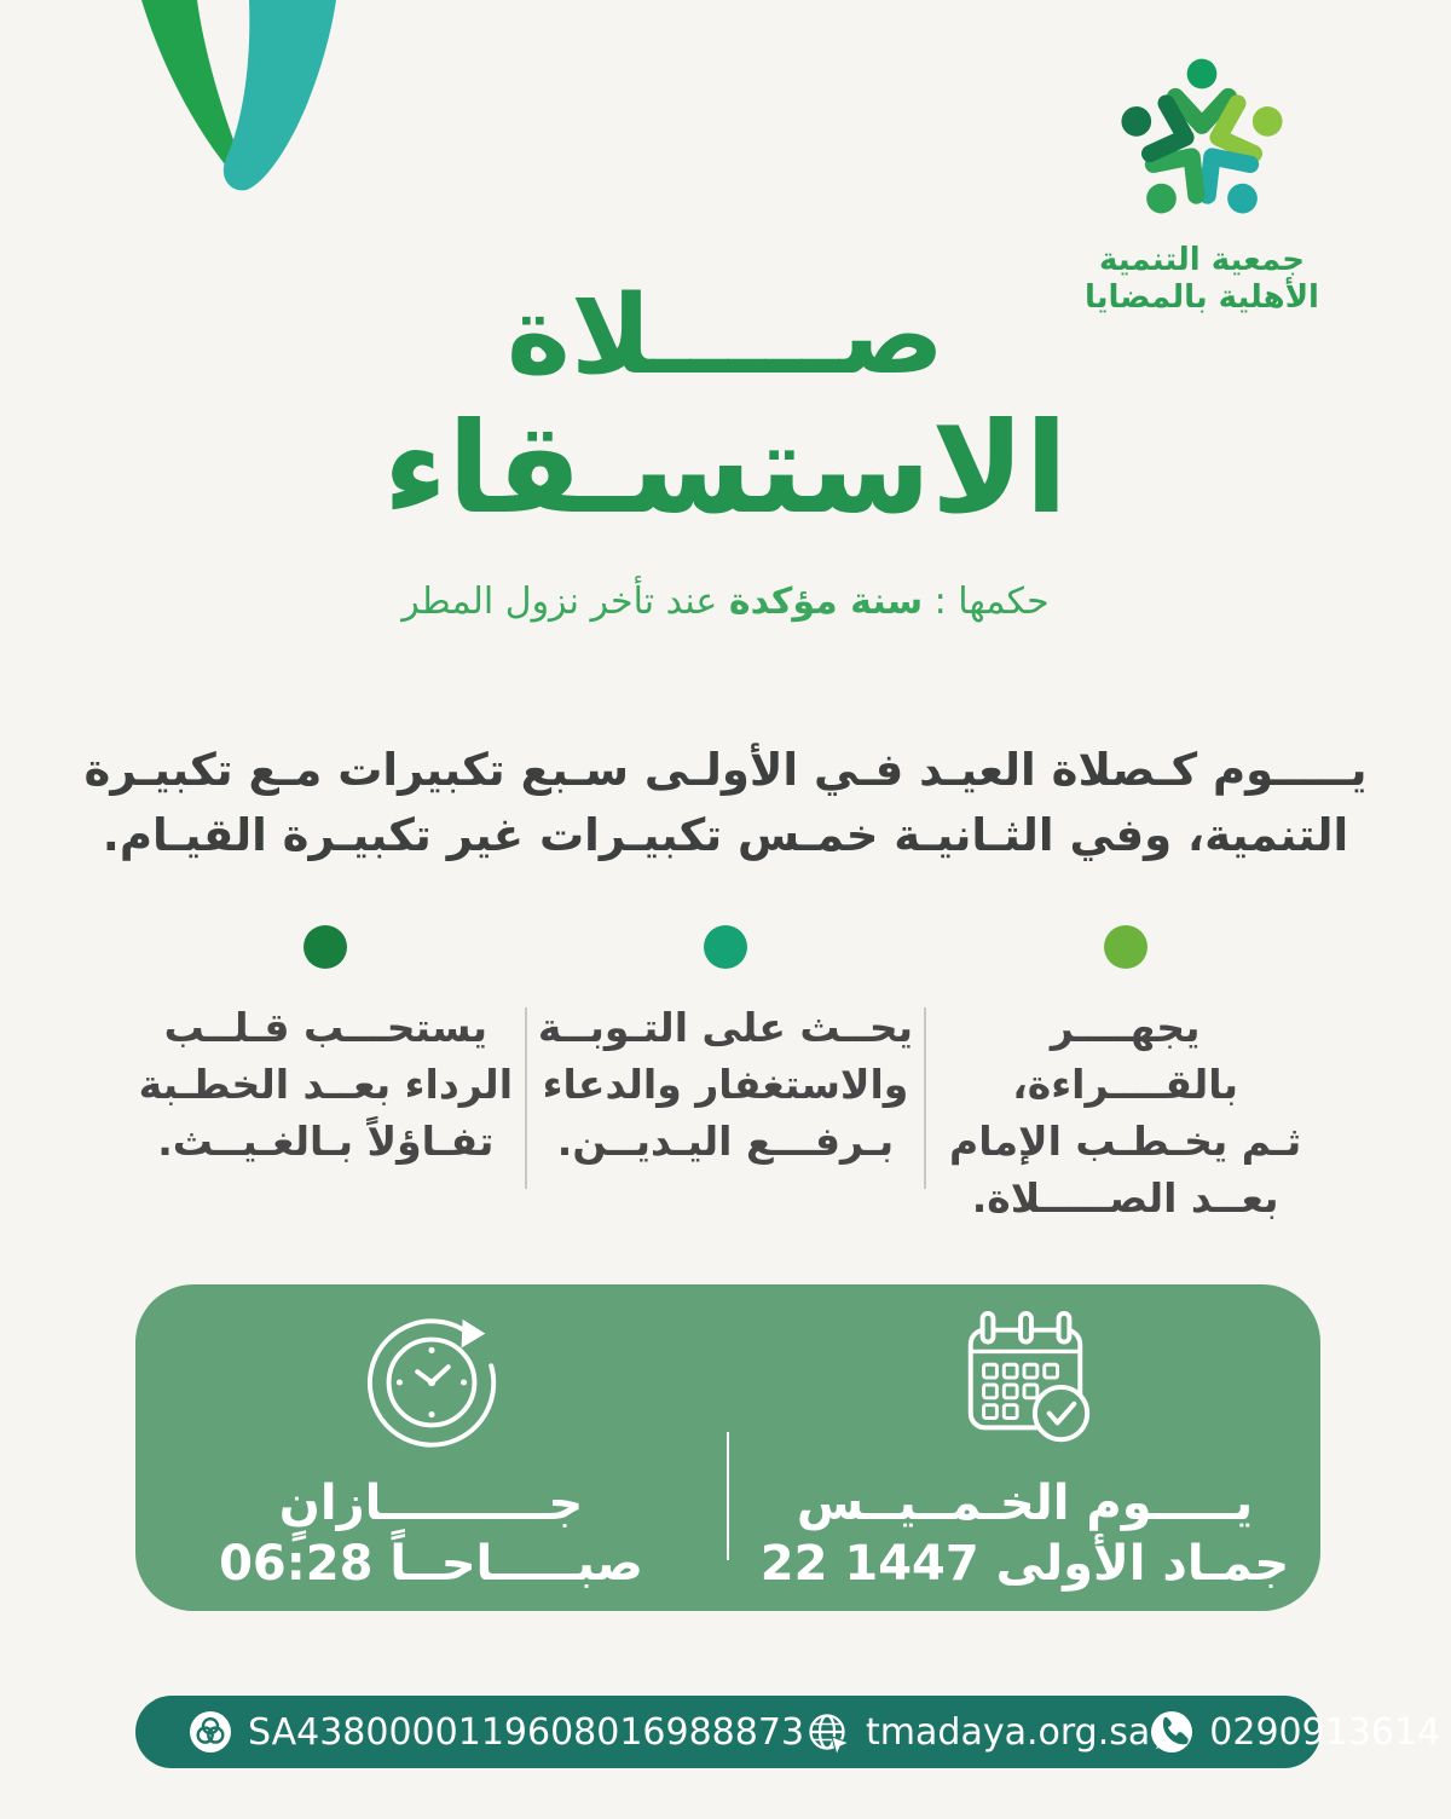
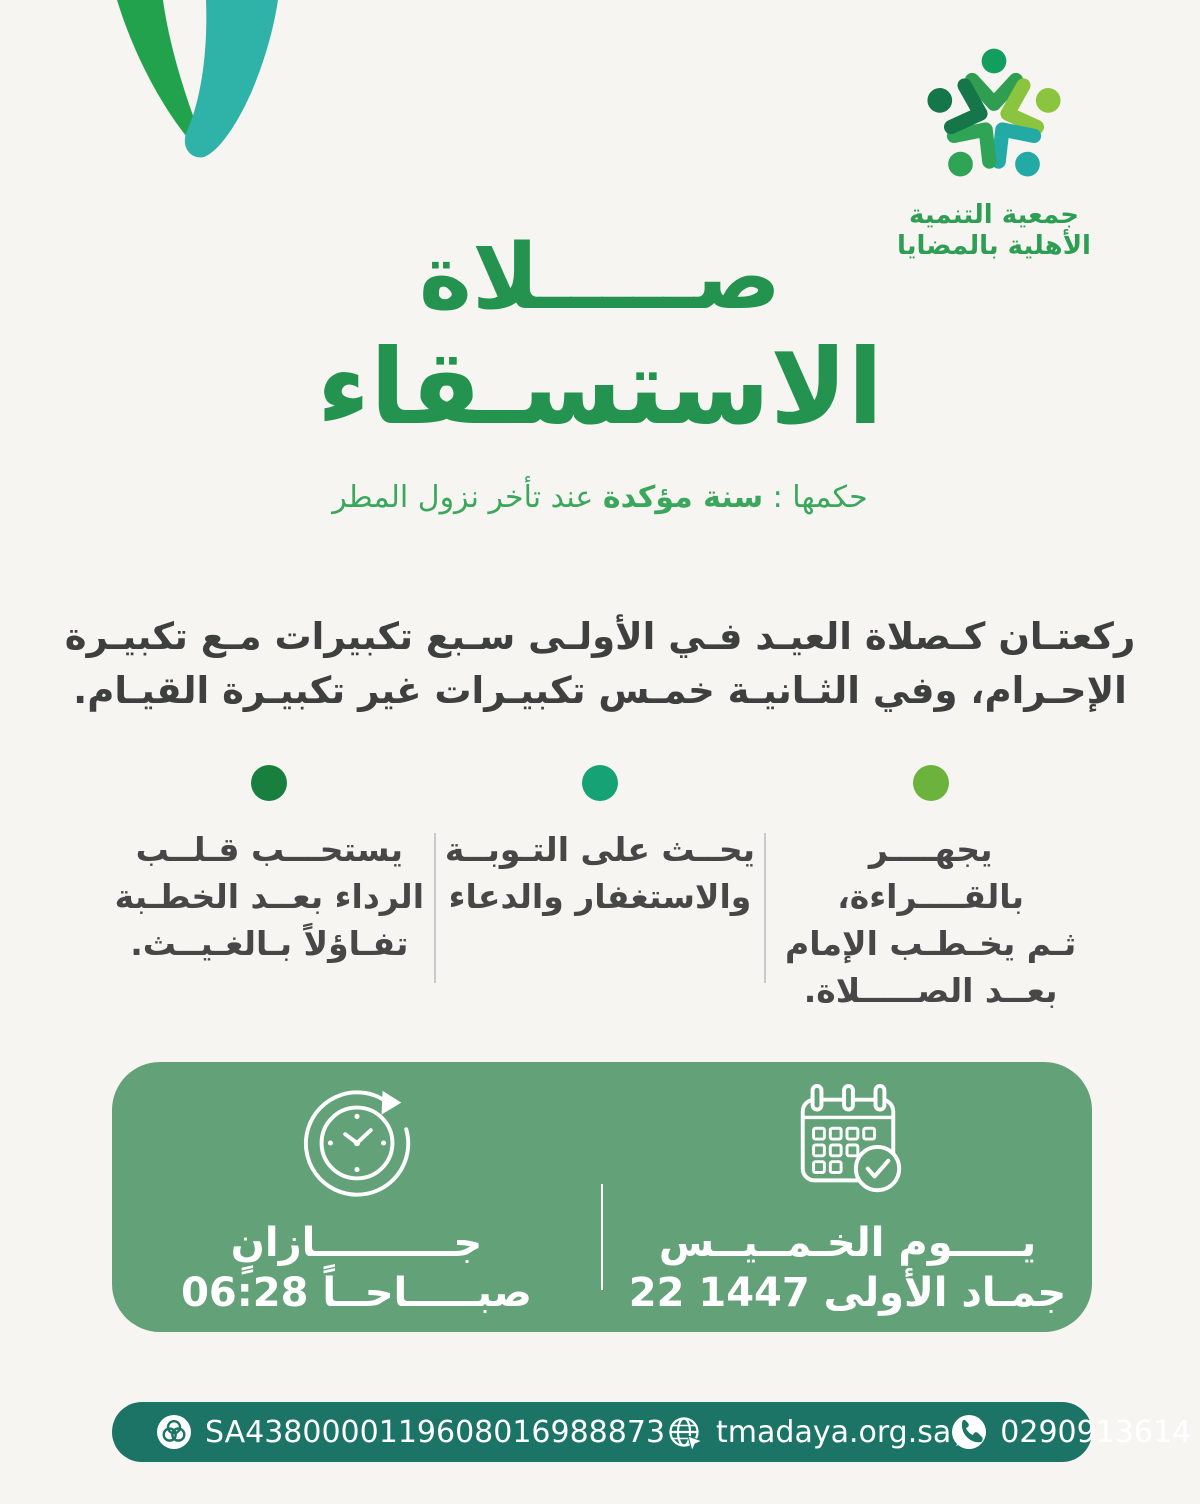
  جمعية التنمية
  الأهلية بالمضايا
  صـــــلاة
  الاستسـقاء
  حكمها : سنة مؤكدة عند تأخر نزول المطر
- يـــــوم كـصلاة العيـد فـي الأولـى سـبع تكبيرات مـع تكبيـرة
+ ركعتـان كـصلاة العيـد فـي الأولـى سـبع تكبيرات مـع تكبيـرة
- التنمية، وفي الثـانيـة خمـس تكبيـرات غير تكبيـرة القيـام.
+ الإحـرام، وفي الثـانيـة خمـس تكبيـرات غير تكبيـرة القيـام.
  يجهــــر بالقــــراءة،
  ثـم يخـطـب الإمام
  بعــد الصـــــلاة.
  يحــث على التـوبــة
  والاستغفار والدعاء
- بـرفـــع اليـديــن.
  يستحـــب قـلــب
  الرداء بعــد الخطـبة
  تفـاؤلاً بـالغـيــث.
  يـــــوم الخـمــيــس
  22 جمـاد الأولى 1447
  جــــــــــازانٍ
  06:28 صبـــــاحــاً
  SA4380000119608016988873
  tmadaya.org.sa
  0290913614
